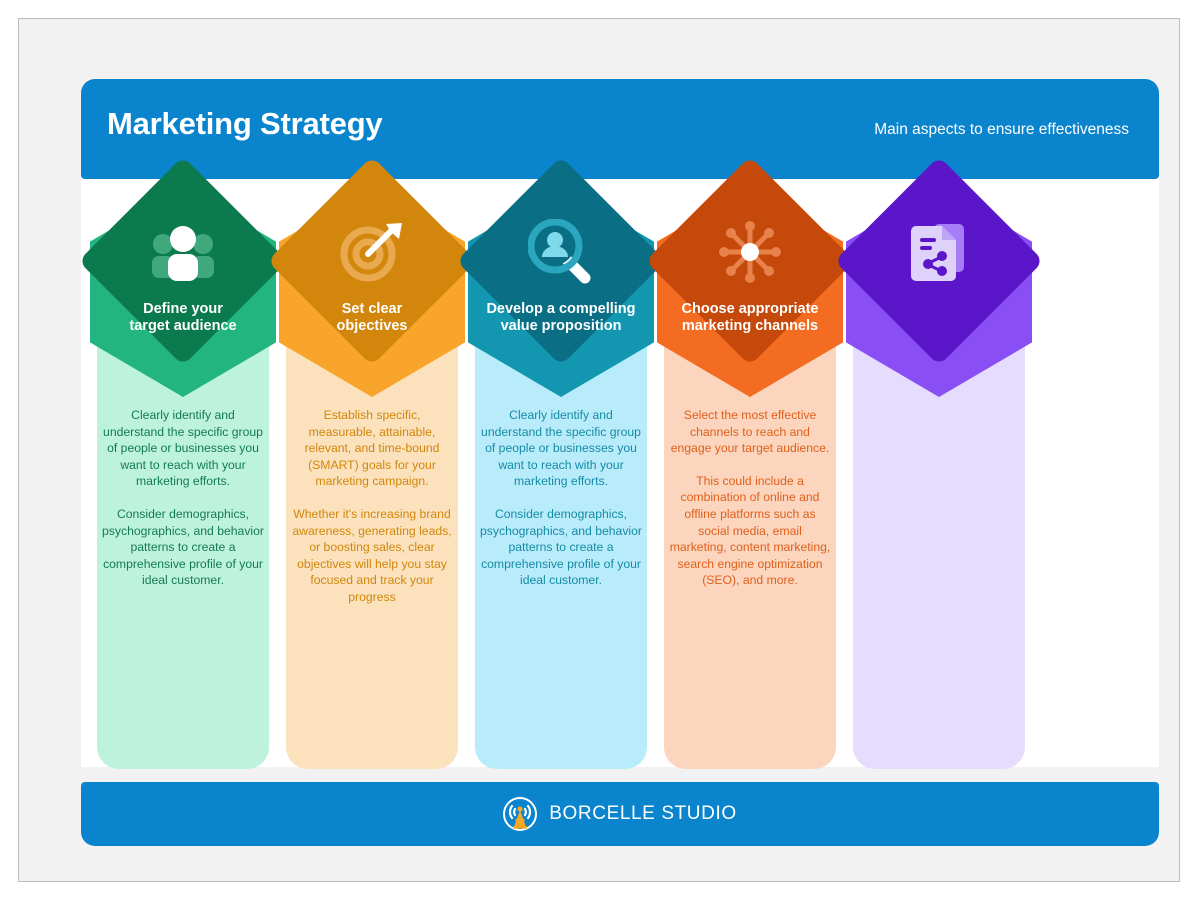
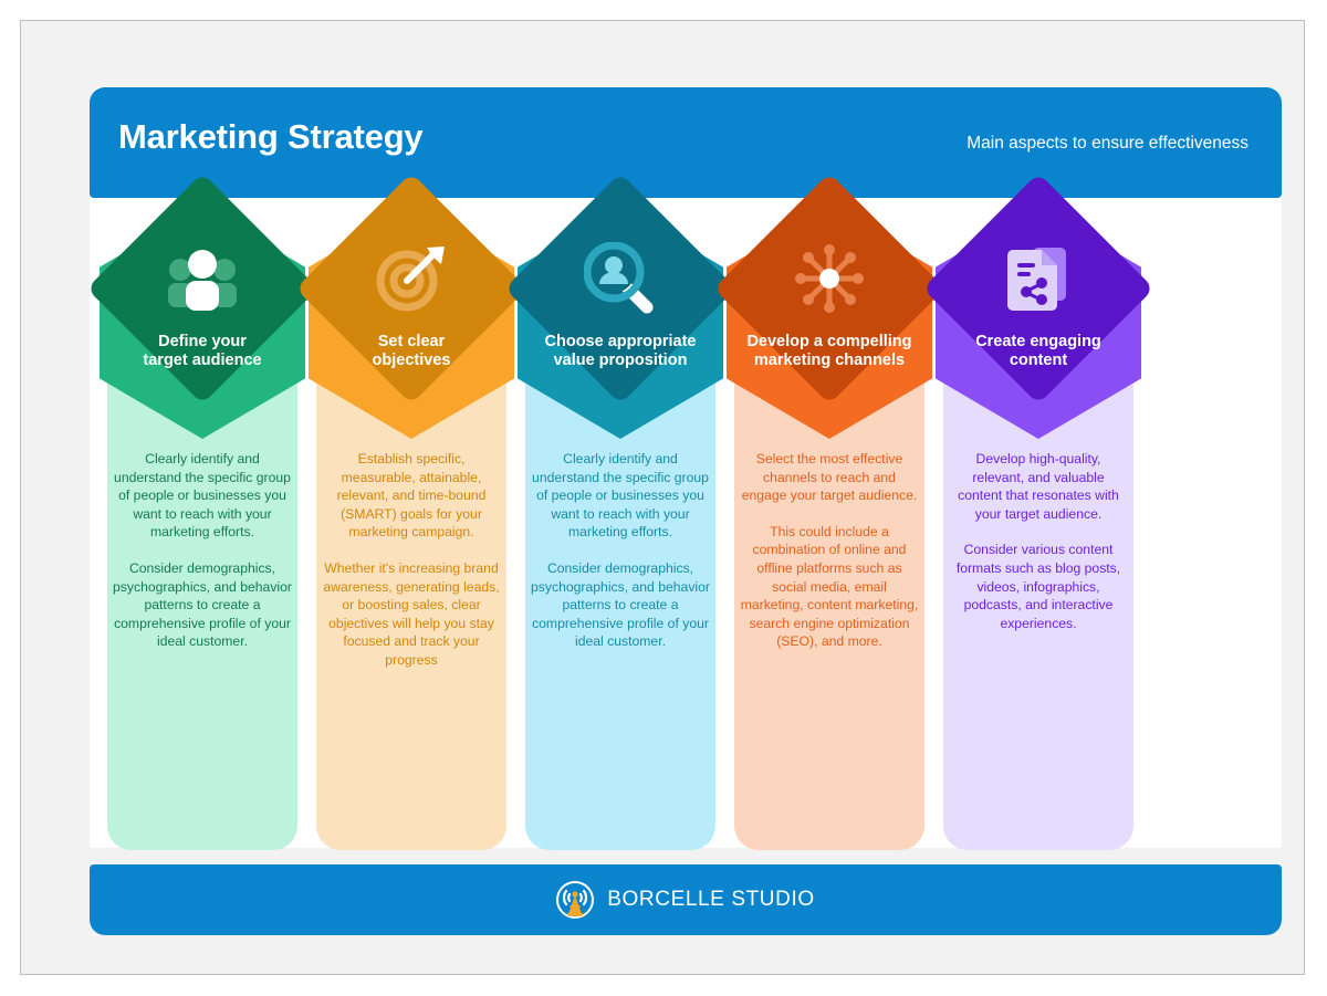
  Marketing Strategy
  Main aspects to ensure effectiveness
  Define your
  target audience
  Clearly identify and understand the specific group of people or businesses you want to reach with your marketing efforts.
  Consider demographics, psychographics, and behavior patterns to create a comprehensive profile of your ideal customer.
  Set clear
  objectives
  Establish specific, measurable, attainable, relevant, and time-bound (SMART) goals for your marketing campaign.
  Whether it's increasing brand awareness, generating leads, or boosting sales, clear objectives will help you stay focused and track your progress
- Develop a compelling
+ Choose appropriate
  value proposition
  Clearly identify and understand the specific group of people or businesses you want to reach with your marketing efforts.
  Consider demographics, psychographics, and behavior patterns to create a comprehensive profile of your ideal customer.
- Choose appropriate
+ Develop a compelling
  marketing channels
  Select the most effective channels to reach and engage your target audience.
  This could include a combination of online and offline platforms such as social media, email marketing, content marketing, search engine optimization (SEO), and more.
+ Create engaging
+ content
+ Develop high-quality, relevant, and valuable content that resonates with your target audience.
+ Consider various content formats such as blog posts, videos, infographics, podcasts, and interactive experiences.
  BORCELLE STUDIO
